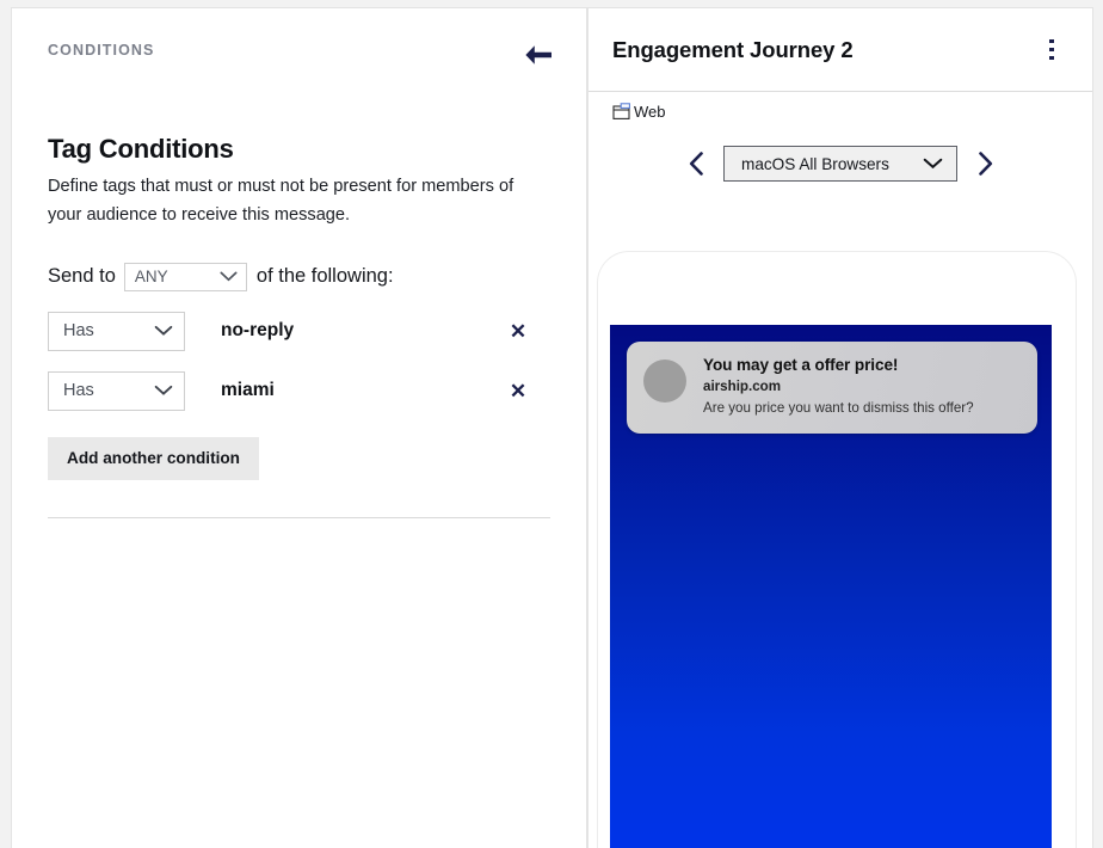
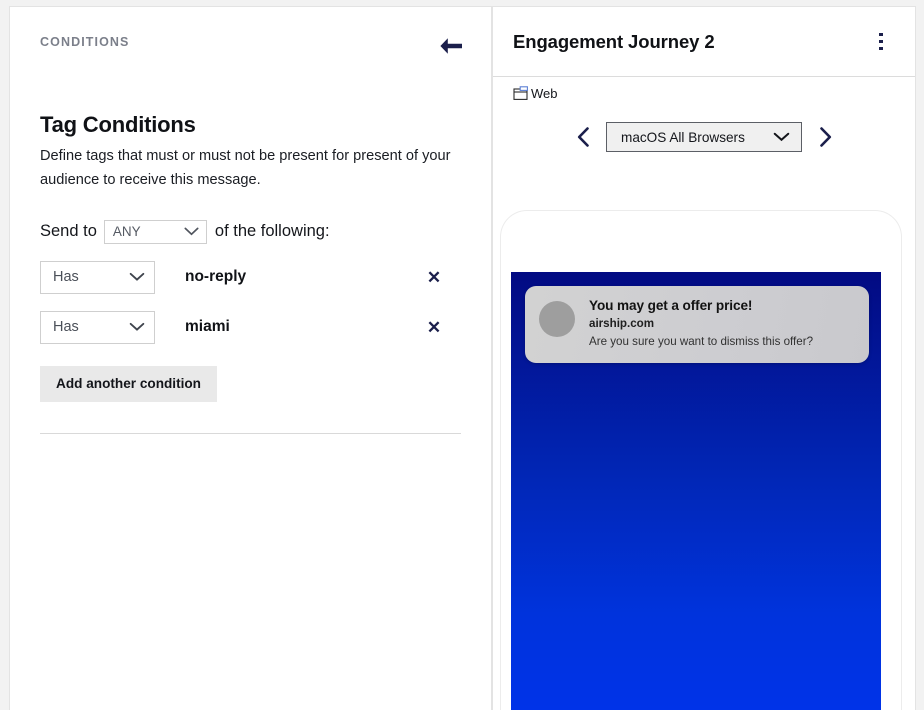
  CONDITIONS
  Tag Conditions
- Define tags that must or must not be present for members of your audience to receive this message.
+ Define tags that must or must not be present for present of your audience to receive this message.
  Send to
  ANY
  of the following:
  Has
  no-reply
  ✕
  Has
  miami
  ✕
  Add another condition
  Engagement Journey 2
  Web
  macOS All Browsers
  You may get a offer price!
  airship.com
- Are you price you want to dismiss this offer?
+ Are you sure you want to dismiss this offer?
